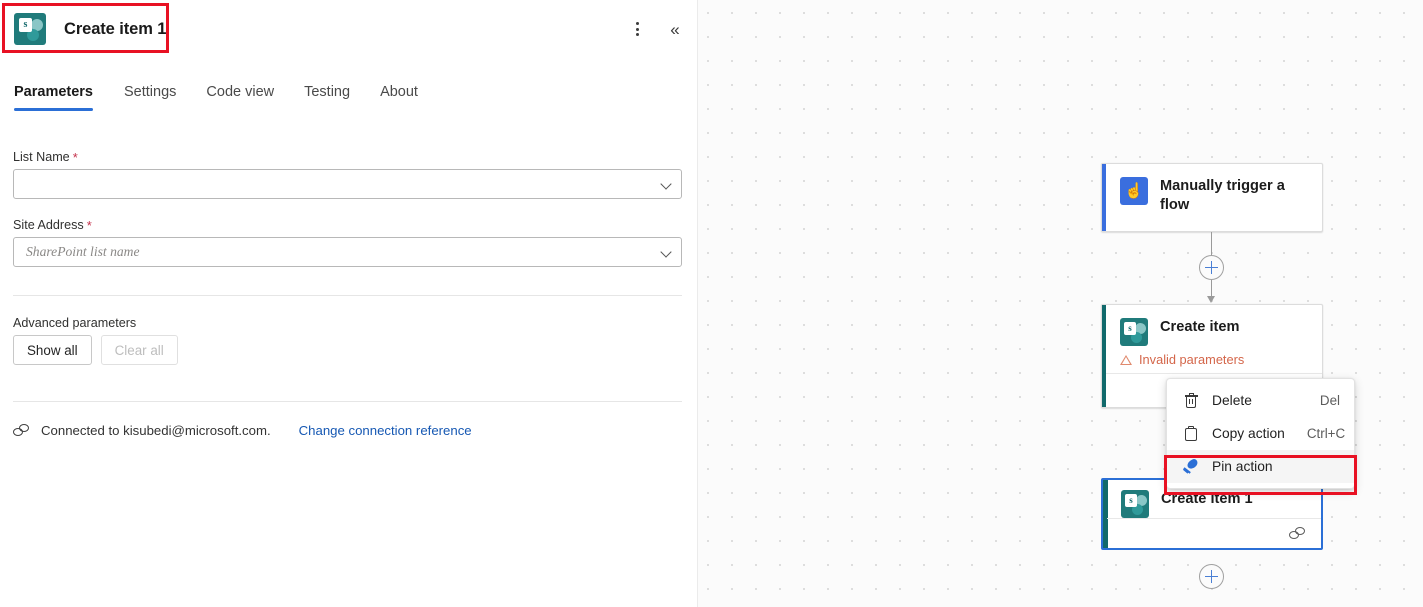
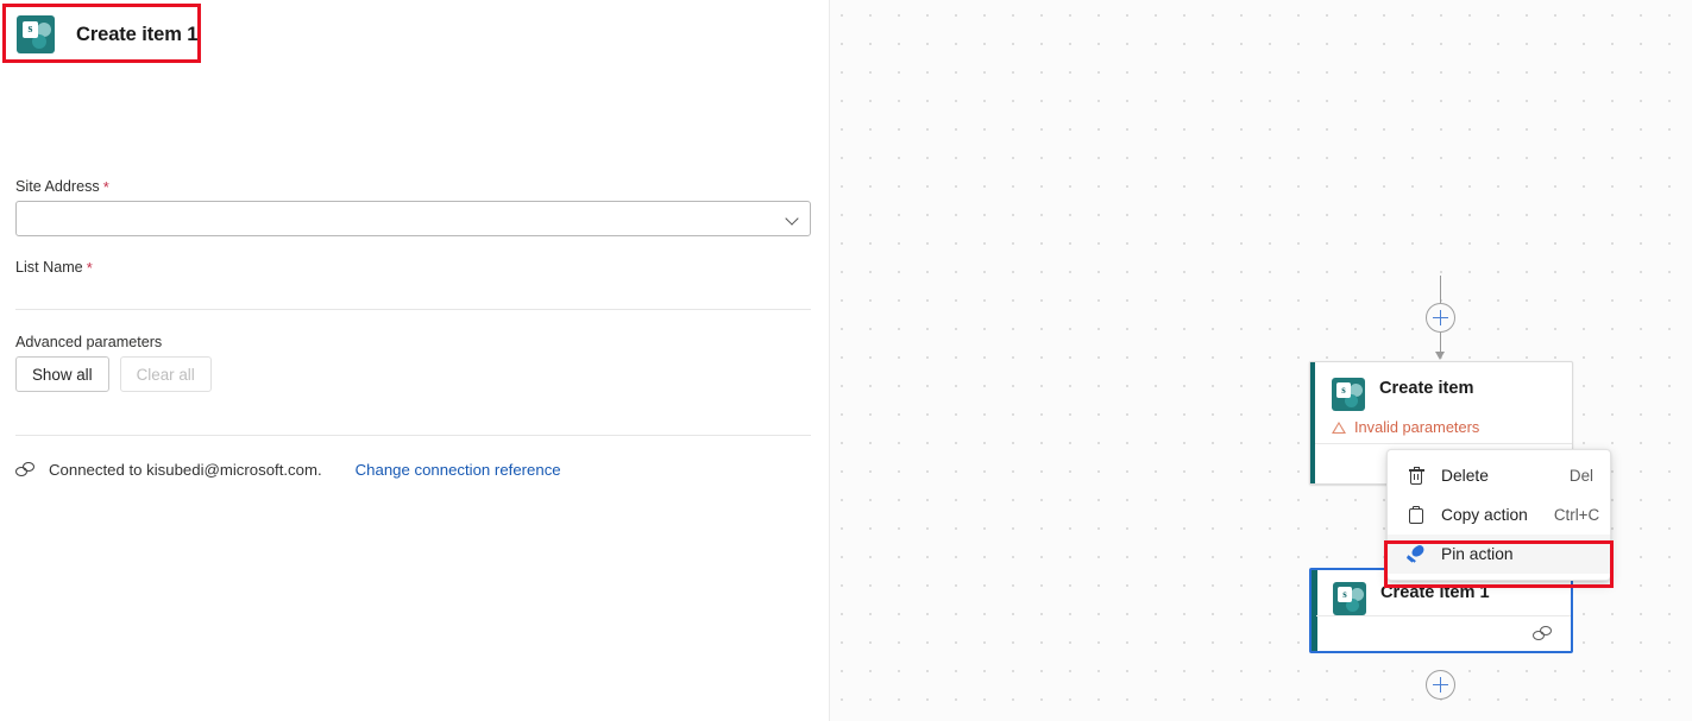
  s
  Create item 1
- «
- Parameters
- Settings
- Code view
- Testing
- About
- List Name
+ Site Address
  *
- Site Address
+ List Name
  *
- SharePoint list name
  Advanced parameters
  Show all
  Clear all
  Connected to kisubedi@microsoft.com.
  Change connection reference
- ☝
- Manually trigger a flow
  s
  Create item
  Invalid parameters
  s
  Create item 1
  Delete
  Del
  Copy action
  Ctrl+C
  Pin action
